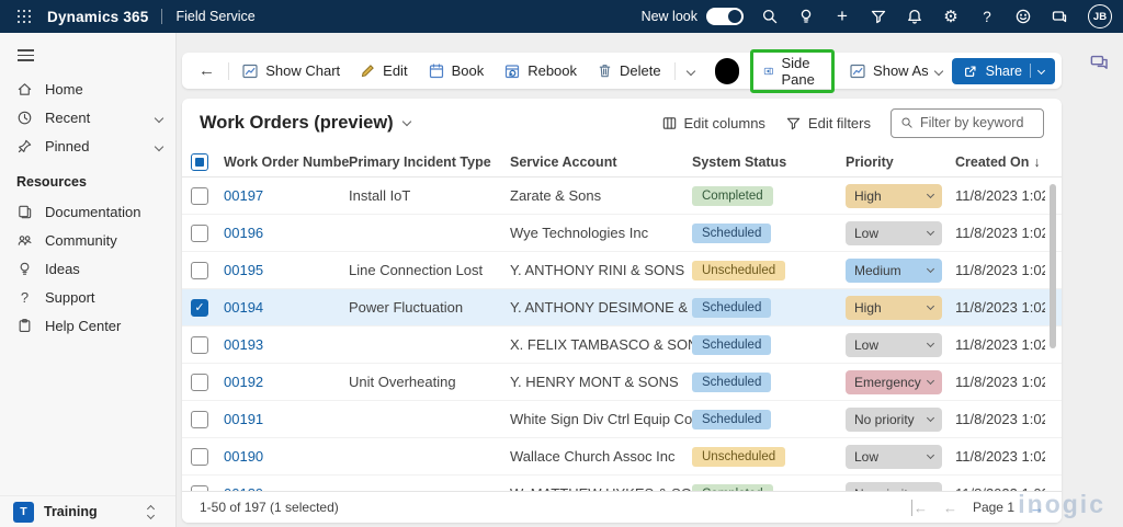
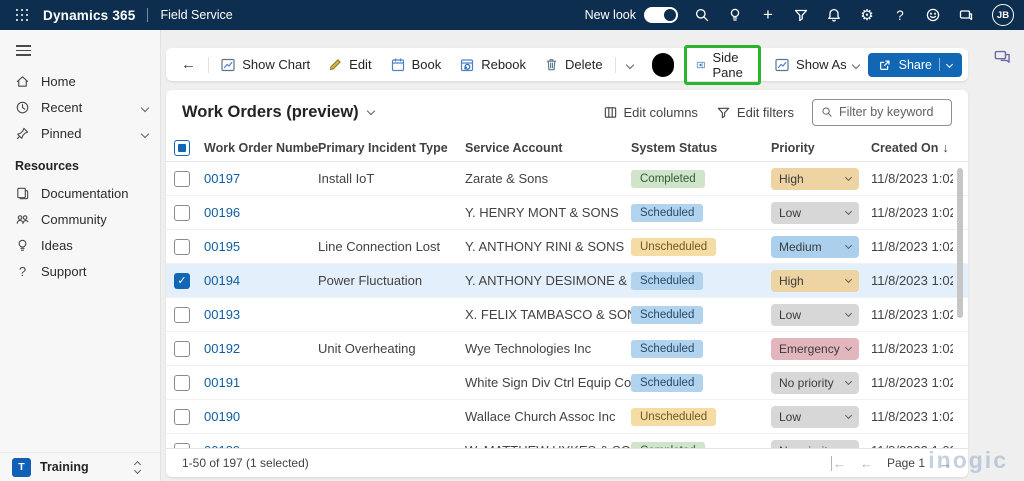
  Dynamics 365
  Field Service
  New look
  +
  ⚙
  ?
  JB
  Home
  Recent
  Pinned
  Resources
  Documentation
  Community
  Ideas
  ?
  Support
- Help Center
  T
  Training
  ←
  Show Chart
  Edit
  Book
  Rebook
  Delete
  Side Pane
  Show As
  Share
  Work Orders (preview)
  Edit columns
  Edit filters
  Filter by keyword
  Work Order Numbe
  Primary Incident Type
  Service Account
  System Status
  Priority
  Created On ↓
  00197
  Install IoT
  Zarate & Sons
  Completed
  High
  11/8/2023 1:0
  00196
- Wye Technologies Inc
+ Y. HENRY MONT & SONS
  Scheduled
  Low
  11/8/2023 1:0
  00195
  Line Connection Lost
  Y. ANTHONY RINI & SONS
  Unscheduled
  Medium
  11/8/2023 1:0
  ✓
  00194
  Power Fluctuation
  Y. ANTHONY DESIMONE &
  Scheduled
  High
  11/8/2023 1:0
  00193
  X. FELIX TAMBASCO & SO
  Scheduled
  Low
  11/8/2023 1:0
  00192
  Unit Overheating
- Y. HENRY MONT & SONS
+ Wye Technologies Inc
  Scheduled
  Emergency
  11/8/2023 1:0
  00191
  White Sign Div Ctrl Equip Co
  Scheduled
  No priority
  11/8/2023 1:0
  00190
  Wallace Church Assoc Inc
  Unscheduled
  Low
  11/8/2023 1:0
  1-50 of 197 (1 selected)
  ←
  ←
  Page 1
  →
  inogic
